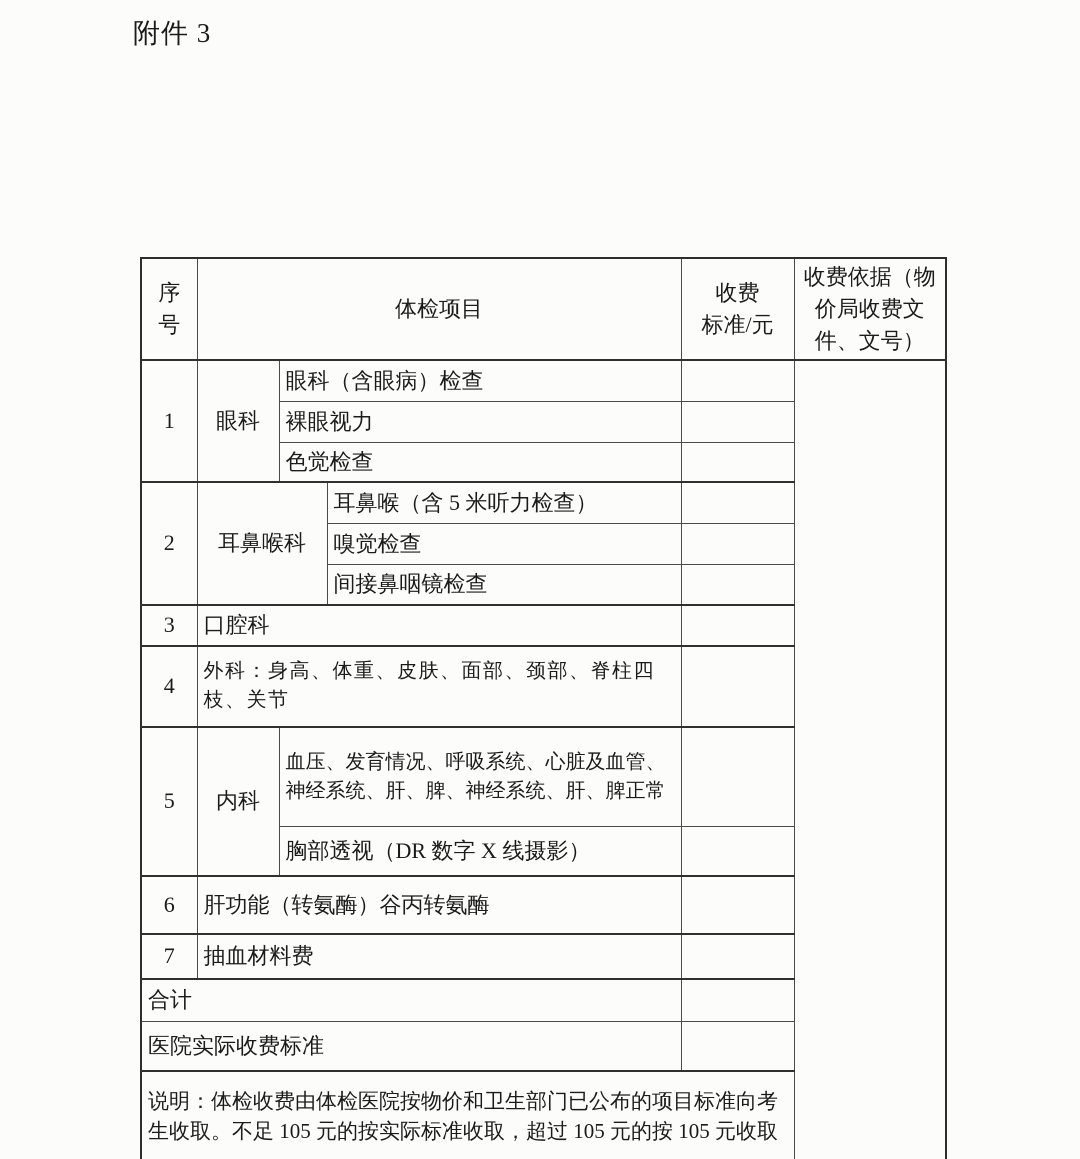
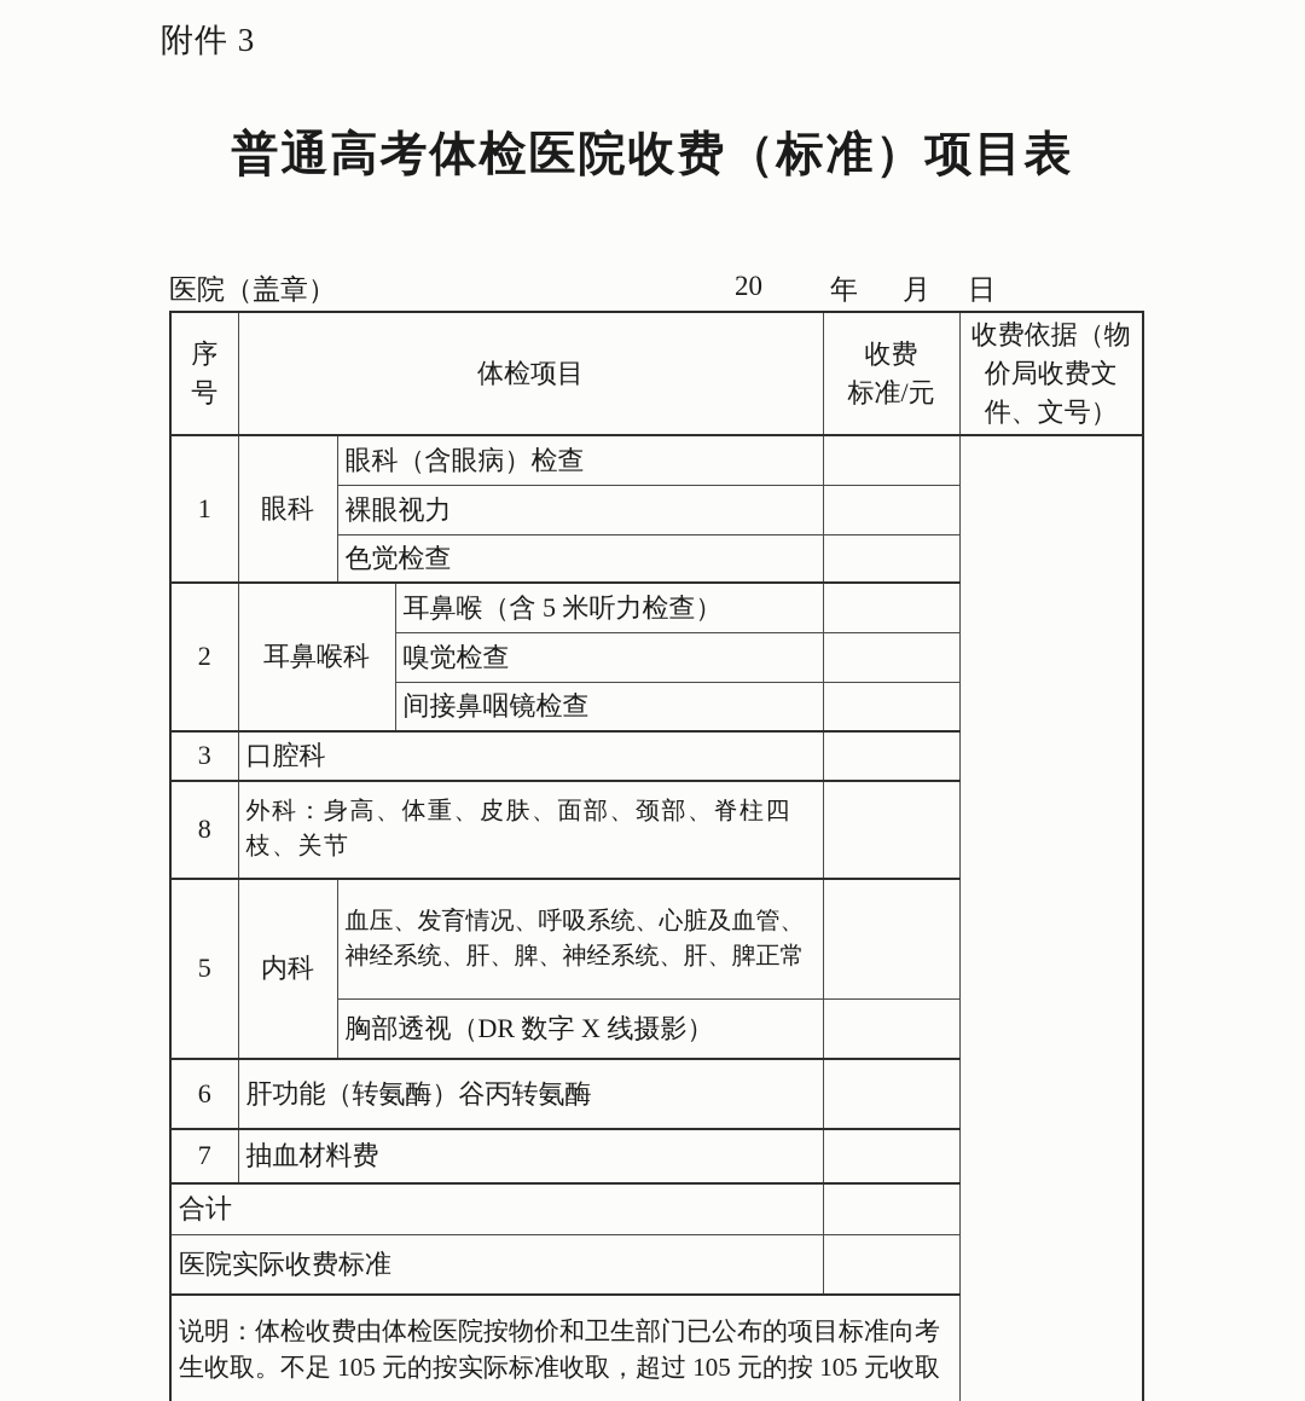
  附件 3
+ 普通高考体检医院收费（标准）项目表
+ 医院（盖章）
+ 20
+ 年
+ 月
+ 日
  序 号	体检项目	收费 标准/元	收费依据（物价局收费文件、文号）
  1	眼科	眼科（含眼病）检查
  裸眼视力
  色觉检查
  2	耳鼻喉科	耳鼻喉（含 5 米听力检查）
  嗅觉检查
  间接鼻咽镜检查
  3	口腔科
- 4	外科：身高、体重、皮肤、面部、颈部、脊柱四枝、关节
+ 8	外科：身高、体重、皮肤、面部、颈部、脊柱四枝、关节
  5	内科	血压、发育情况、呼吸系统、心脏及血管、神经系统、肝、脾、神经系统、肝、脾正常
  胸部透视（DR 数字 X 线摄影）
  6	肝功能（转氨酶）谷丙转氨酶
  7	抽血材料费
  合计
  医院实际收费标准
  说明：体检收费由体检医院按物价和卫生部门已公布的项目标准向考生收取。不足 105 元的按实际标准收取，超过 105 元的按 105 元收取
